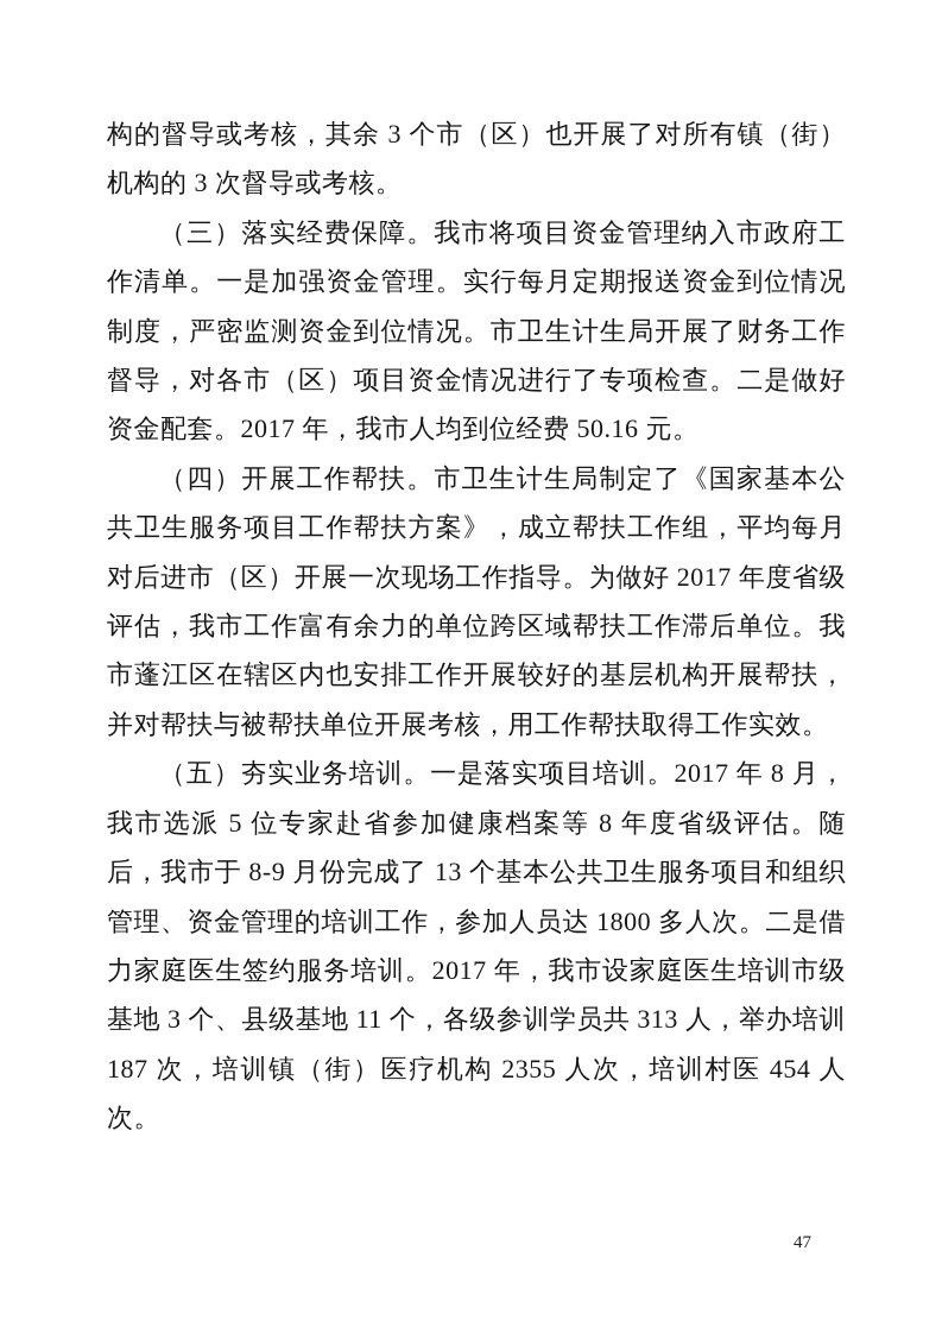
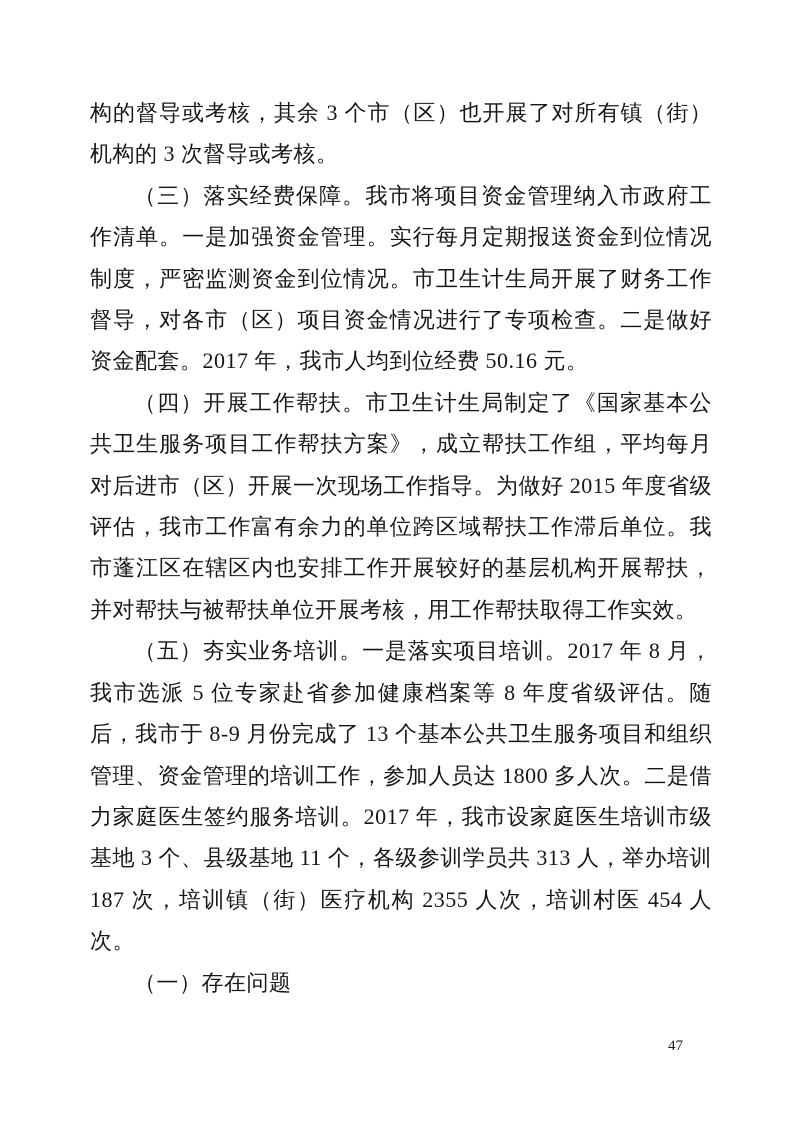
  构的督导或考核，其余 3 个市（区）也开展了对所有镇（街）机构的 3 次督导或考核。
  （三）落实经费保障。我市将项目资金管理纳入市政府工作清单。一是加强资金管理。实行每月定期报送资金到位情况制度，严密监测资金到位情况。市卫生计生局开展了财务工作督导，对各市（区）项目资金情况进行了专项检查。二是做好资金配套。2017 年，我市人均到位经费 50.16 元。
- （四）开展工作帮扶。市卫生计生局制定了《国家基本公共卫生服务项目工作帮扶方案》，成立帮扶工作组，平均每月对后进市（区）开展一次现场工作指导。为做好 2017 年度省级评估，我市工作富有余力的单位跨区域帮扶工作滞后单位。我市蓬江区在辖区内也安排工作开展较好的基层机构开展帮扶，并对帮扶与被帮扶单位开展考核，用工作帮扶取得工作实效。
+ （四）开展工作帮扶。市卫生计生局制定了《国家基本公共卫生服务项目工作帮扶方案》，成立帮扶工作组，平均每月对后进市（区）开展一次现场工作指导。为做好 2015 年度省级评估，我市工作富有余力的单位跨区域帮扶工作滞后单位。我市蓬江区在辖区内也安排工作开展较好的基层机构开展帮扶，并对帮扶与被帮扶单位开展考核，用工作帮扶取得工作实效。
  （五）夯实业务培训。一是落实项目培训。2017 年 8 月，我市选派 5 位专家赴省参加健康档案等 8 年度省级评估。随后，我市于 8-9 月份完成了 13 个基本公共卫生服务项目和组织管理、资金管理的培训工作，参加人员达 1800 多人次。二是借力家庭医生签约服务培训。2017 年，我市设家庭医生培训市级基地 3 个、县级基地 11 个，各级参训学员共 313 人，举办培训 187 次，培训镇（街）医疗机构 2355 人次，培训村医 454 人次。
+ （一）存在问题
  47
